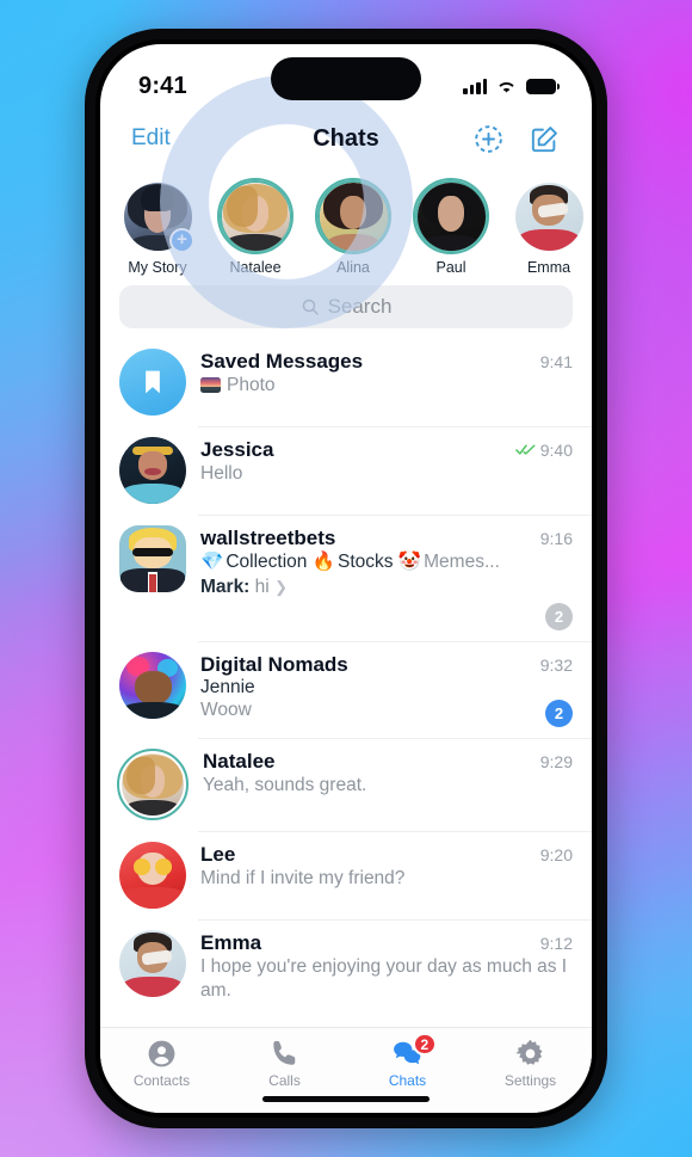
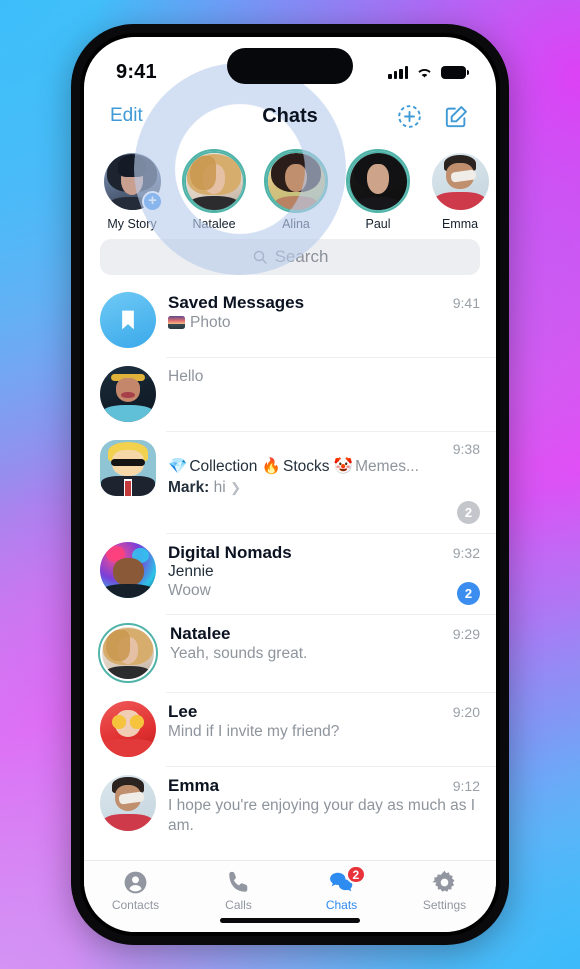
  9:41
  Edit
  Chats
  +
  My Story
  Natalee
  Alina
  Paul
  Emma
  Search
  Saved Messages
  9:41
  Photo
- Jessica
- 9:40
  Hello
- wallstreetbets
- 9:16
+ 9:38
  💎Collection 🔥Stocks 🤡Memes...
  Mark: hi ❯
  2
  Digital Nomads
  9:32
  Jennie
  Woow
  2
  Natalee
  9:29
  Yeah, sounds great.
  Lee
  9:20
  Mind if I invite my friend?
  Emma
  9:12
  I hope you're enjoying your day as much as I am.
  Contacts
  Calls
  2
  Chats
  Settings
